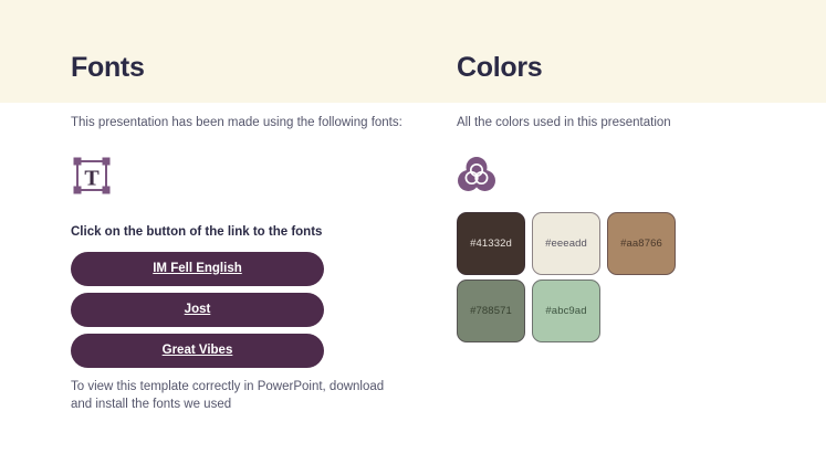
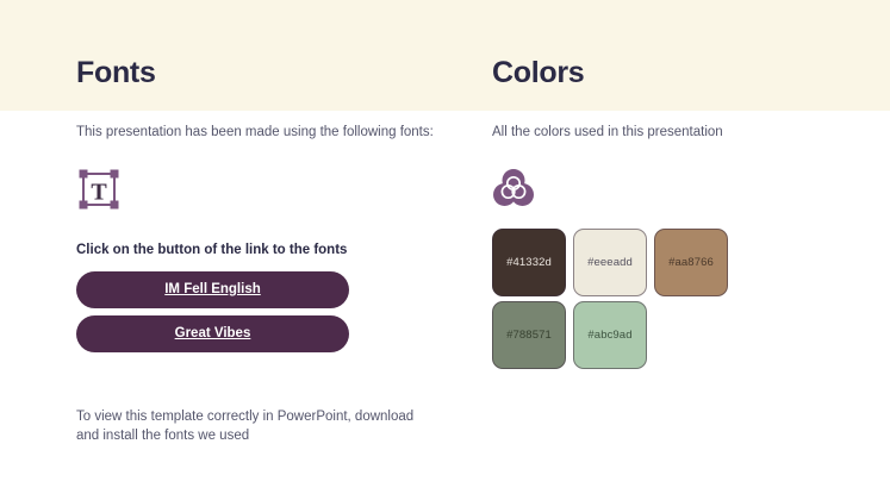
  Fonts
  This presentation has been made using the following fonts:
  T
  Click on the button of the link to the fonts
  IM Fell English
- Jost
  Great Vibes
  To view this template correctly in PowerPoint, download and install the fonts we used
  Colors
  All the colors used in this presentation
  #41332d
  #eeeadd
  #aa8766
  #788571
  #abc9ad
